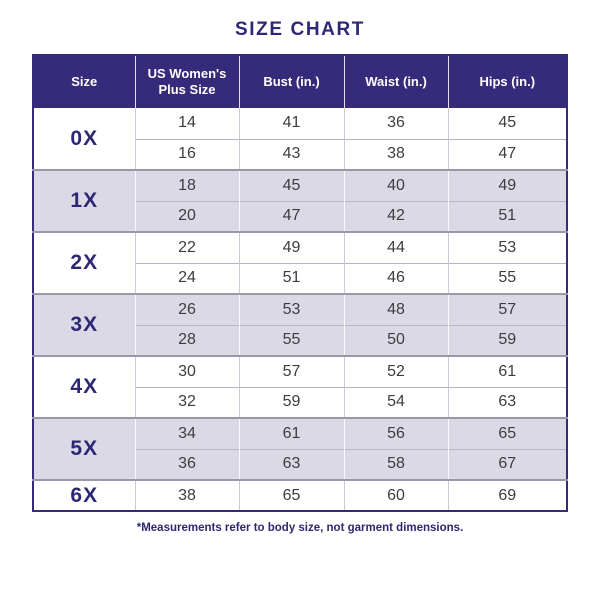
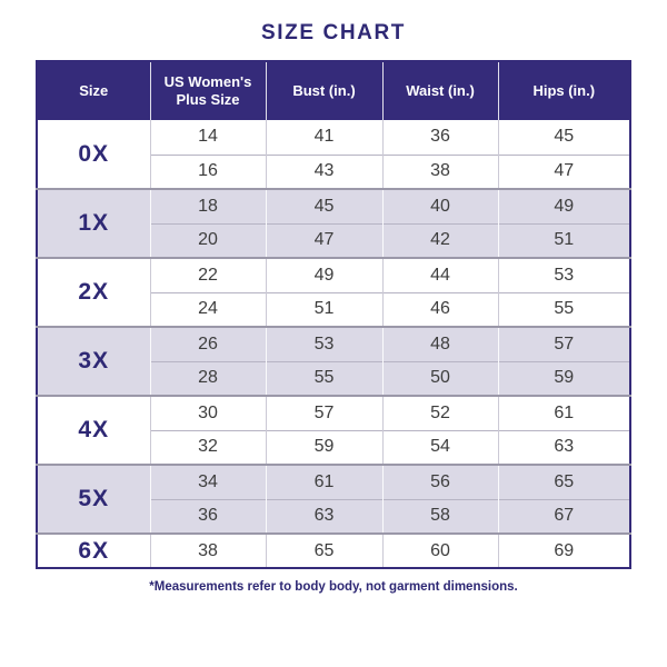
  SIZE CHART
  Size	US Women's Plus Size	Bust (in.)	Waist (in.)	Hips (in.)
  0X	14	41	36	45
  16	43	38	47
  1X	18	45	40	49
  20	47	42	51
  2X	22	49	44	53
  24	51	46	55
  3X	26	53	48	57
  28	55	50	59
  4X	30	57	52	61
  32	59	54	63
  5X	34	61	56	65
  36	63	58	67
  6X	38	65	60	69
- *Measurements refer to body size, not garment dimensions.
+ *Measurements refer to body body, not garment dimensions.
